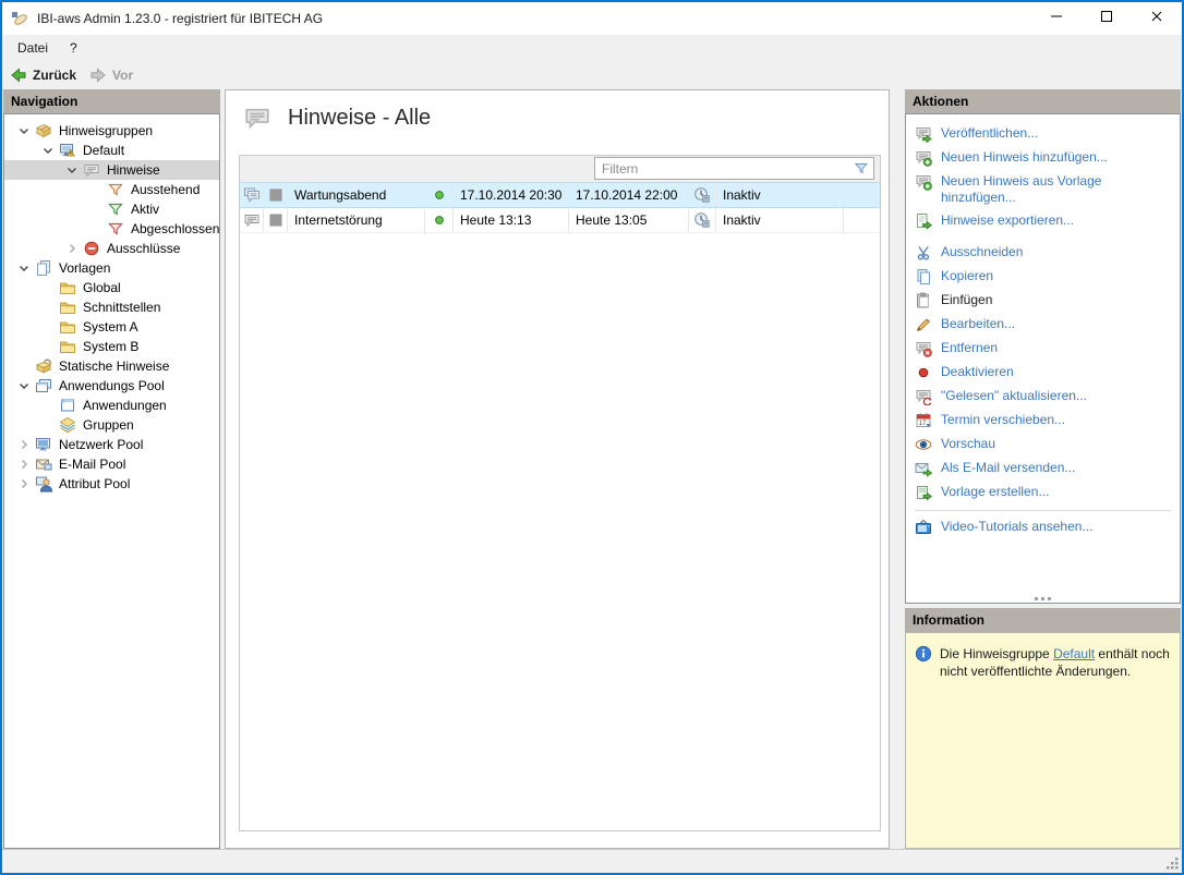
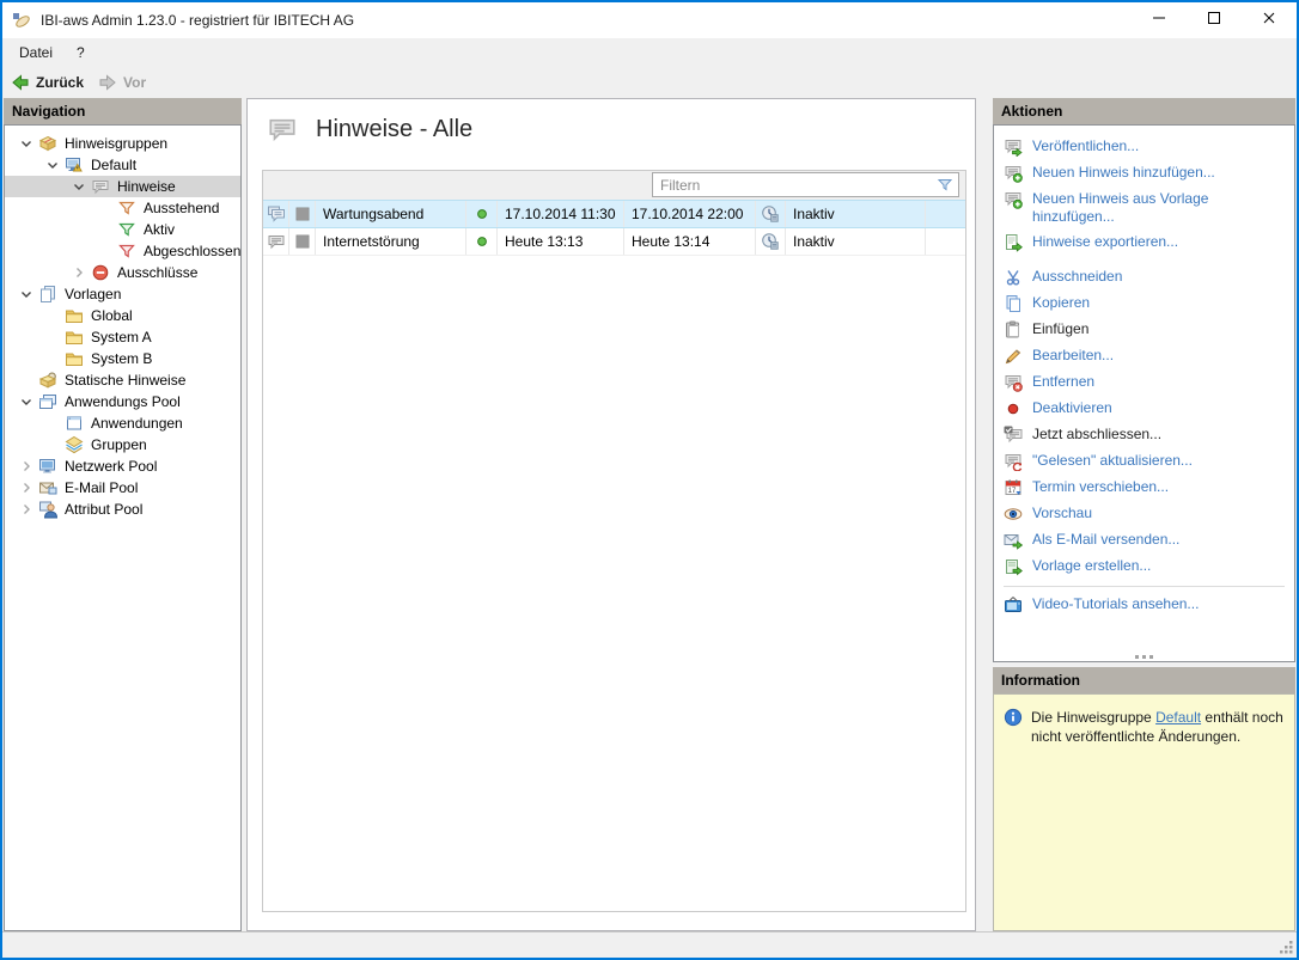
  IBI-aws Admin 1.23.0 - registriert für IBITECH AG
  Datei
  ?
  Zurück
  Vor
  Navigation
  Hinweisgruppen
  Default
  Hinweise
  Ausstehend
  Aktiv
  Abgeschlossen
  Ausschlüsse
  Vorlagen
  Global
- Schnittstellen
  System A
  System B
  Statische Hinweise
  Anwendungs Pool
  Anwendungen
  Gruppen
  Netzwerk Pool
  E-Mail Pool
  Attribut Pool
  Hinweise - Alle
  Filtern
  Wartungsabend
- 17.10.2014 20:30
+ 17.10.2014 11:30
  17.10.2014 22:00
  Inaktiv
  Internetstörung
  Heute 13:13
- Heute 13:05
+ Heute 13:14
  Inaktiv
  Aktionen
  Veröffentlichen...
  Neuen Hinweis hinzufügen...
  Neuen Hinweis aus Vorlage hinzufügen...
  Hinweise exportieren...
  Ausschneiden
  Kopieren
  Einfügen
  Bearbeiten...
  Entfernen
  Deaktivieren
+ Jetzt abschliessen...
  "Gelesen" aktualisieren...
  Termin verschieben...
  Vorschau
  Als E-Mail versenden...
  Vorlage erstellen...
  Video-Tutorials ansehen...
  Information
  Die Hinweisgruppe Default enthält noch nicht veröffentlichte Änderungen.
